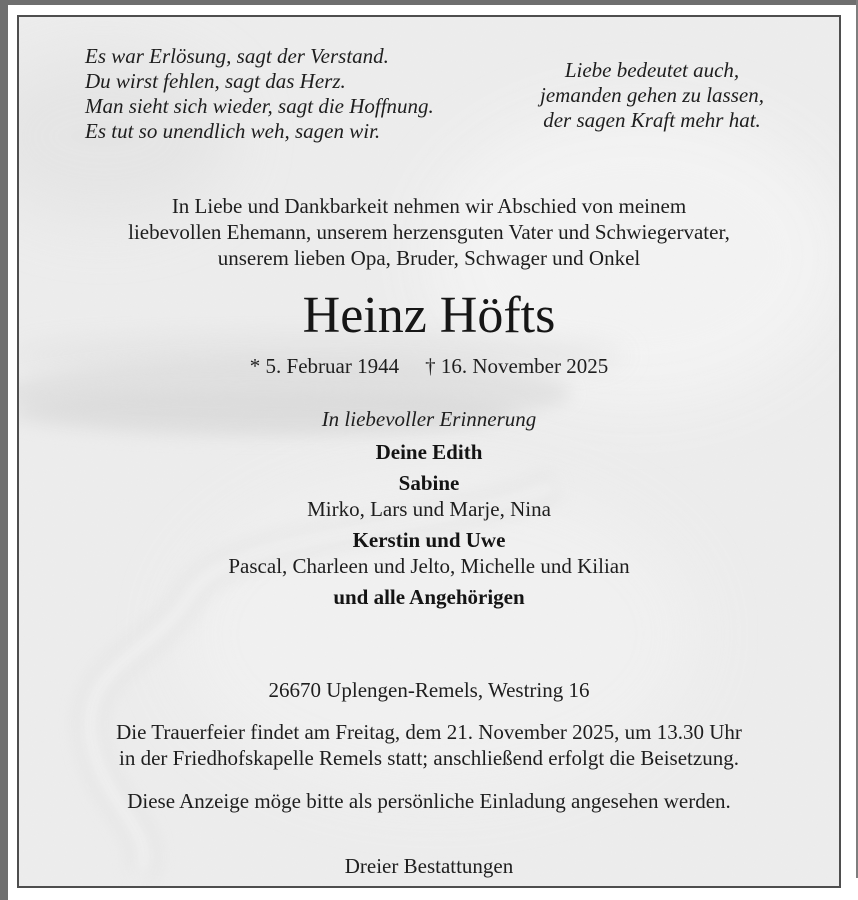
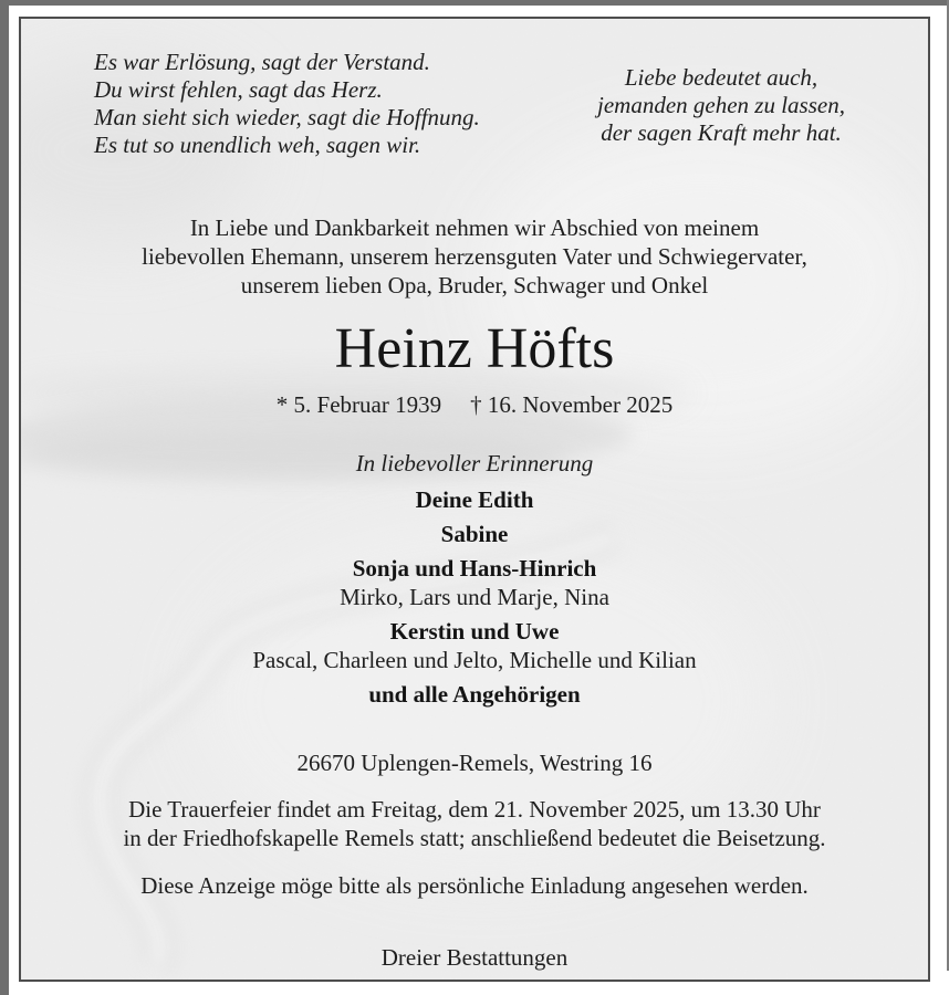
  Es war Erlösung, sagt der Verstand.
  Du wirst fehlen, sagt das Herz.
  Man sieht sich wieder, sagt die Hoffnung.
  Es tut so unendlich weh, sagen wir.
  Liebe bedeutet auch,
  jemanden gehen zu lassen,
  der sagen Kraft mehr hat.
  In Liebe und Dankbarkeit nehmen wir Abschied von meinem
  liebevollen Ehemann, unserem herzensguten Vater und Schwiegervater,
  unserem lieben Opa, Bruder, Schwager und Onkel
  Heinz Höfts
- * 5. Februar 1944 † 16. November 2025
+ * 5. Februar 1939 † 16. November 2025
  In liebevoller Erinnerung
  Deine Edith
  Sabine
+ Sonja und Hans-Hinrich
  Mirko, Lars und Marje, Nina
  Kerstin und Uwe
  Pascal, Charleen und Jelto, Michelle und Kilian
  und alle Angehörigen
  26670 Uplengen-Remels, Westring 16
  Die Trauerfeier findet am Freitag, dem 21. November 2025, um 13.30 Uhr
- in der Friedhofskapelle Remels statt; anschließend erfolgt die Beisetzung.
+ in der Friedhofskapelle Remels statt; anschließend bedeutet die Beisetzung.
  Diese Anzeige möge bitte als persönliche Einladung angesehen werden.
  Dreier Bestattungen
